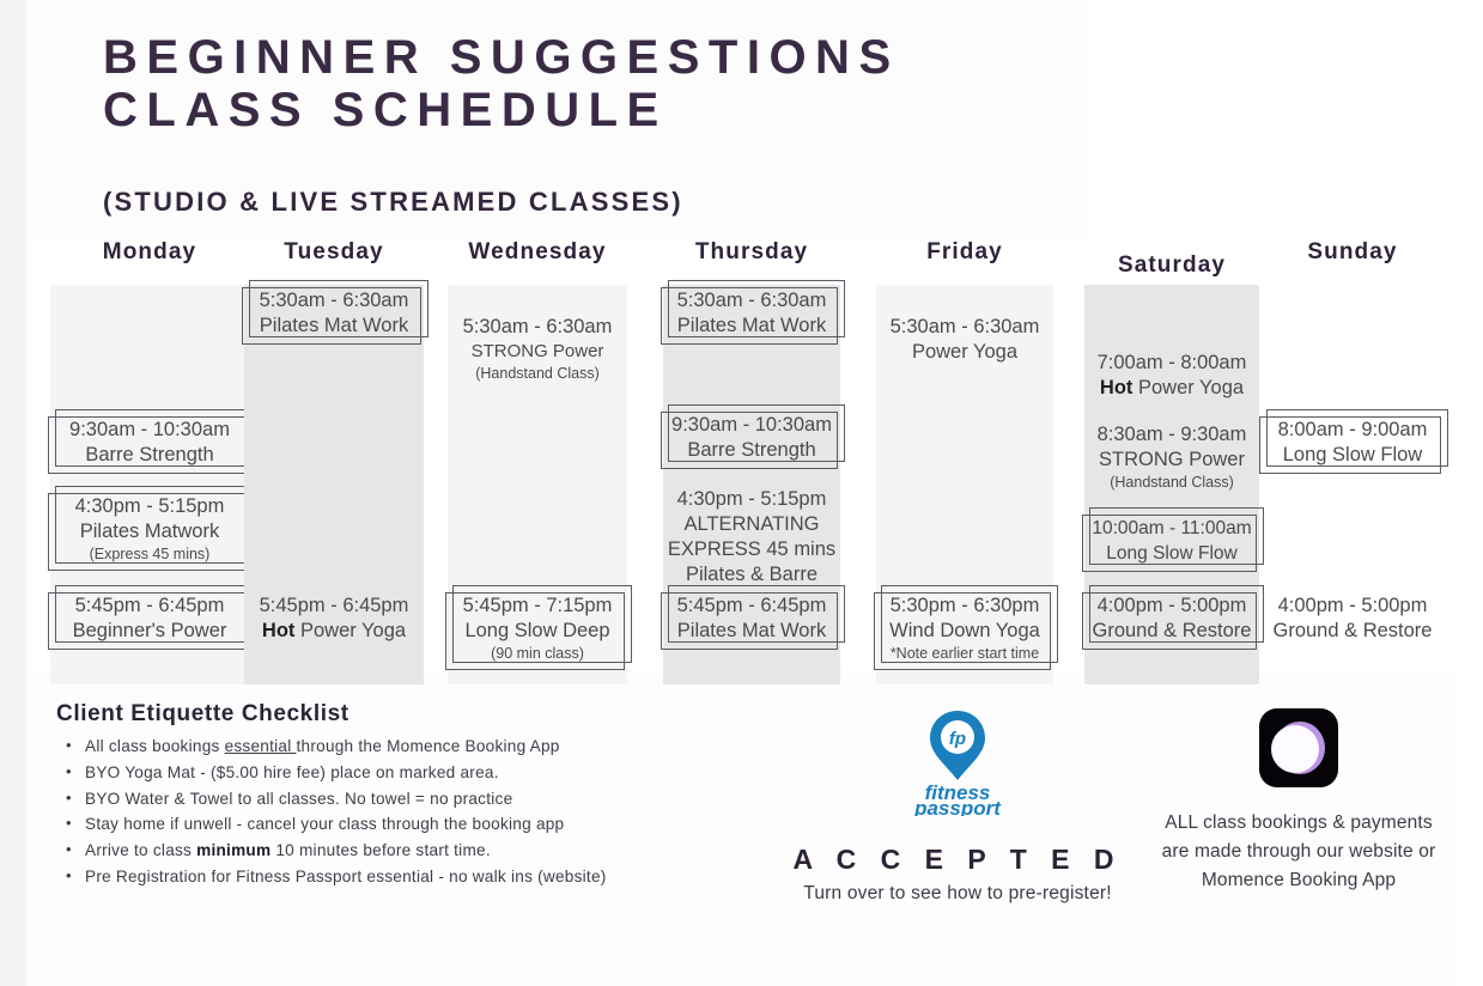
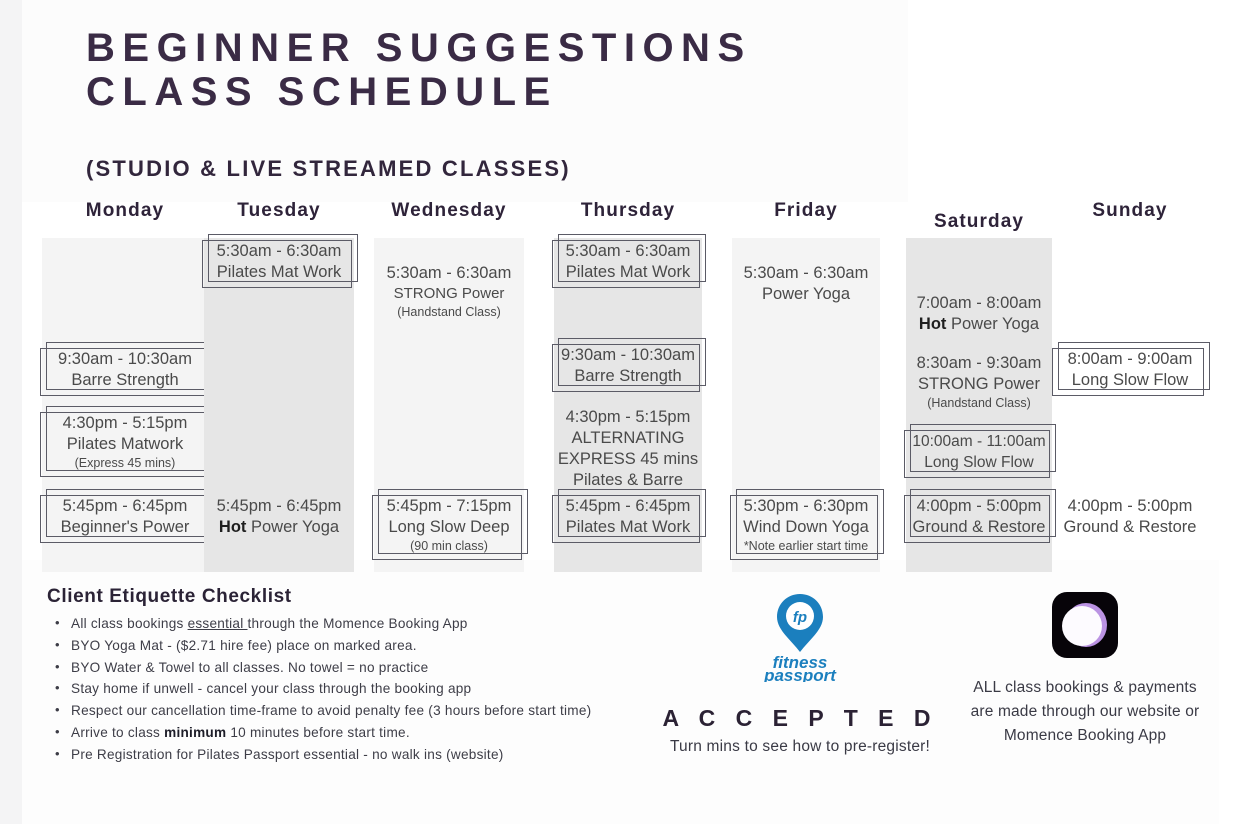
  BEGINNER SUGGESTIONS
  CLASS SCHEDULE
  (STUDIO & LIVE STREAMED CLASSES)
  Monday
  9:30am - 10:30am
  Barre Strength
  4:30pm - 5:15pm
  Pilates Matwork
  (Express 45 mins)
  5:45pm - 6:45pm
  Beginner's Power
  Tuesday
  5:30am - 6:30am
  Pilates Mat Work
  5:45pm - 6:45pm
  Hot Power Yoga
  Wednesday
  5:30am - 6:30am
  STRONG Power
  (Handstand Class)
  5:45pm - 7:15pm
  Long Slow Deep
  (90 min class)
  Thursday
  5:30am - 6:30am
  Pilates Mat Work
  9:30am - 10:30am
  Barre Strength
  4:30pm - 5:15pm
  ALTERNATING
  EXPRESS 45 mins
  Pilates & Barre
  5:45pm - 6:45pm
  Pilates Mat Work
  Friday
  5:30am - 6:30am
  Power Yoga
  5:30pm - 6:30pm
  Wind Down Yoga
  *Note earlier start time
  Saturday
  7:00am - 8:00am
  Hot Power Yoga
  8:30am - 9:30am
  STRONG Power
  (Handstand Class)
  10:00am - 11:00am
  Long Slow Flow
  4:00pm - 5:00pm
  Ground & Restore
  Sunday
  8:00am - 9:00am
  Long Slow Flow
  4:00pm - 5:00pm
  Ground & Restore
  Client Etiquette Checklist
  All class bookings essential through the Momence Booking App
- BYO Yoga Mat - ($5.00 hire fee) place on marked area.
+ BYO Yoga Mat - ($2.71 hire fee) place on marked area.
  BYO Water & Towel to all classes. No towel = no practice
  Stay home if unwell - cancel your class through the booking app
+ Respect our cancellation time-frame to avoid penalty fee (3 hours before start time)
  Arrive to class minimum 10 minutes before start time.
- Pre Registration for Fitness Passport essential - no walk ins (website)
+ Pre Registration for Pilates Passport essential - no walk ins (website)
  fp
  fitness
  passport
  A C C E P T E D
- Turn over to see how to pre-register!
+ Turn mins to see how to pre-register!
  ALL class bookings & payments
  are made through our website or
  Momence Booking App
